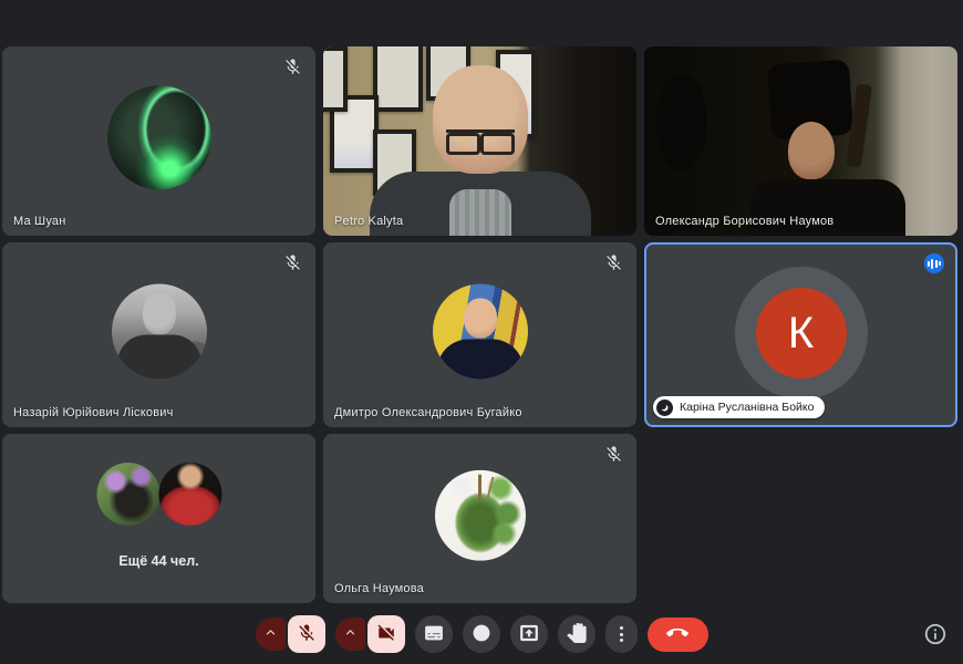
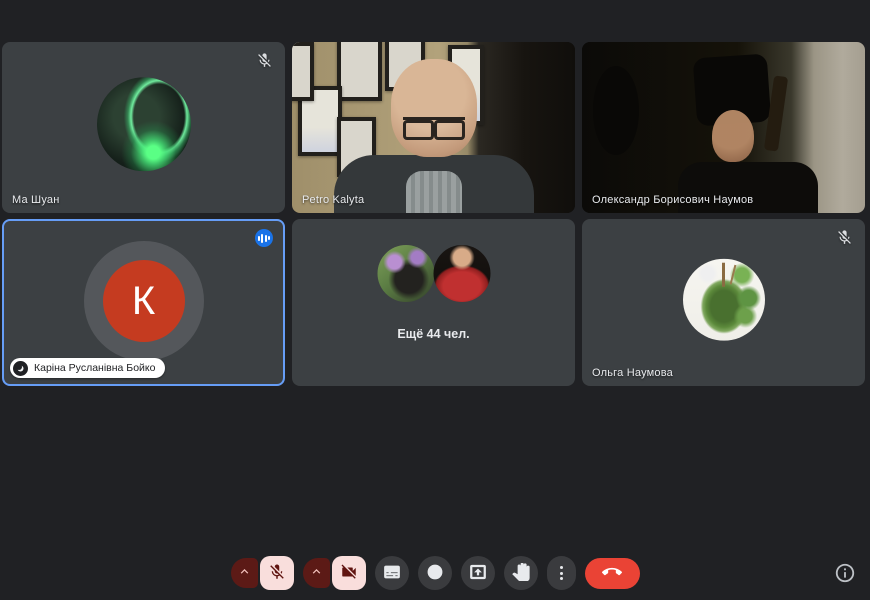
  Ма Шуан
  Petro Kalyta
  Олександр Борисович Наумов
- Назарій Юрійович Ліскович
- Дмитро Олександрович Бугайко
  К
  Каріна Русланівна Бойко
  Ещё 44 чел.
  Ольга Наумова
